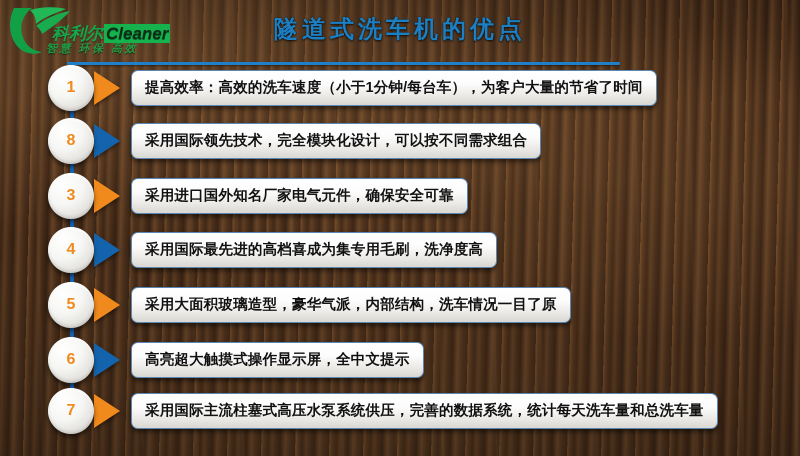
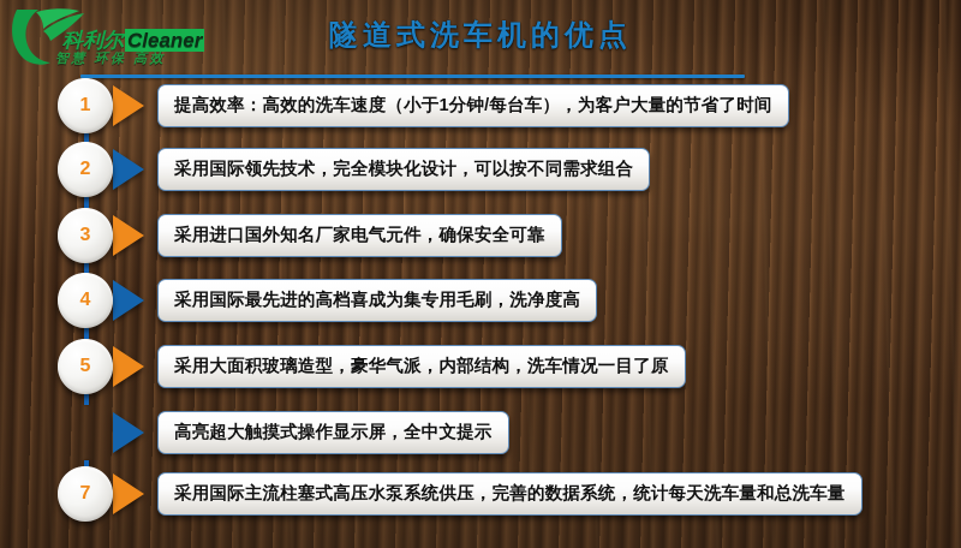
  科利尔 Cleaner
  智慧 环保 高效
  隧道式洗车机的优点
  1
  提高效率：高效的洗车速度（小于1分钟/每台车），为客户大量的节省了时间
- 8
+ 2
  采用国际领先技术，完全模块化设计，可以按不同需求组合
  3
  采用进口国外知名厂家电气元件，确保安全可靠
  4
  采用国际最先进的高档喜成为集专用毛刷，洗净度高
  5
  采用大面积玻璃造型，豪华气派，内部结构，洗车情况一目了原
- 6
  高亮超大触摸式操作显示屏，全中文提示
  7
  采用国际主流柱塞式高压水泵系统供压，完善的数据系统，统计每天洗车量和总洗车量
